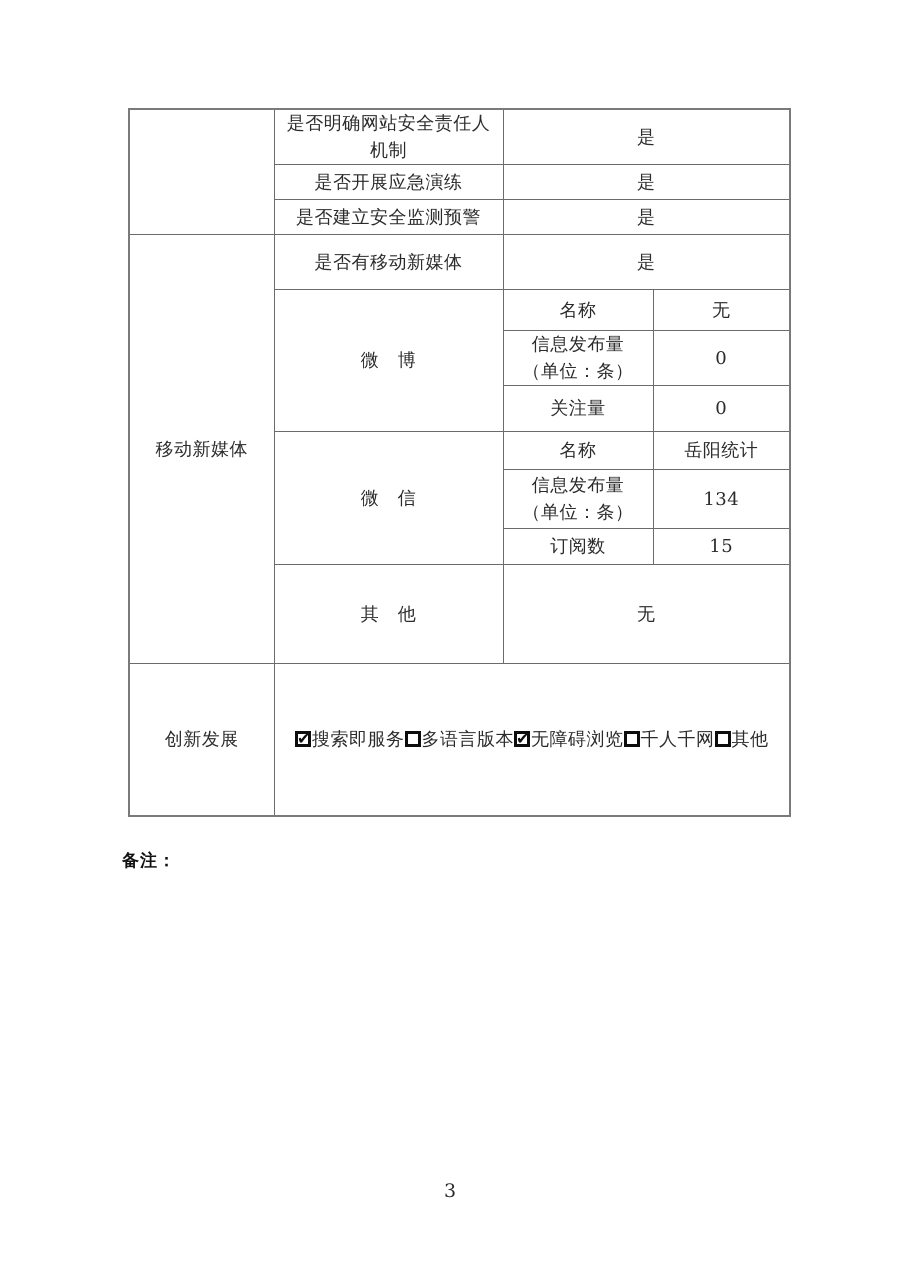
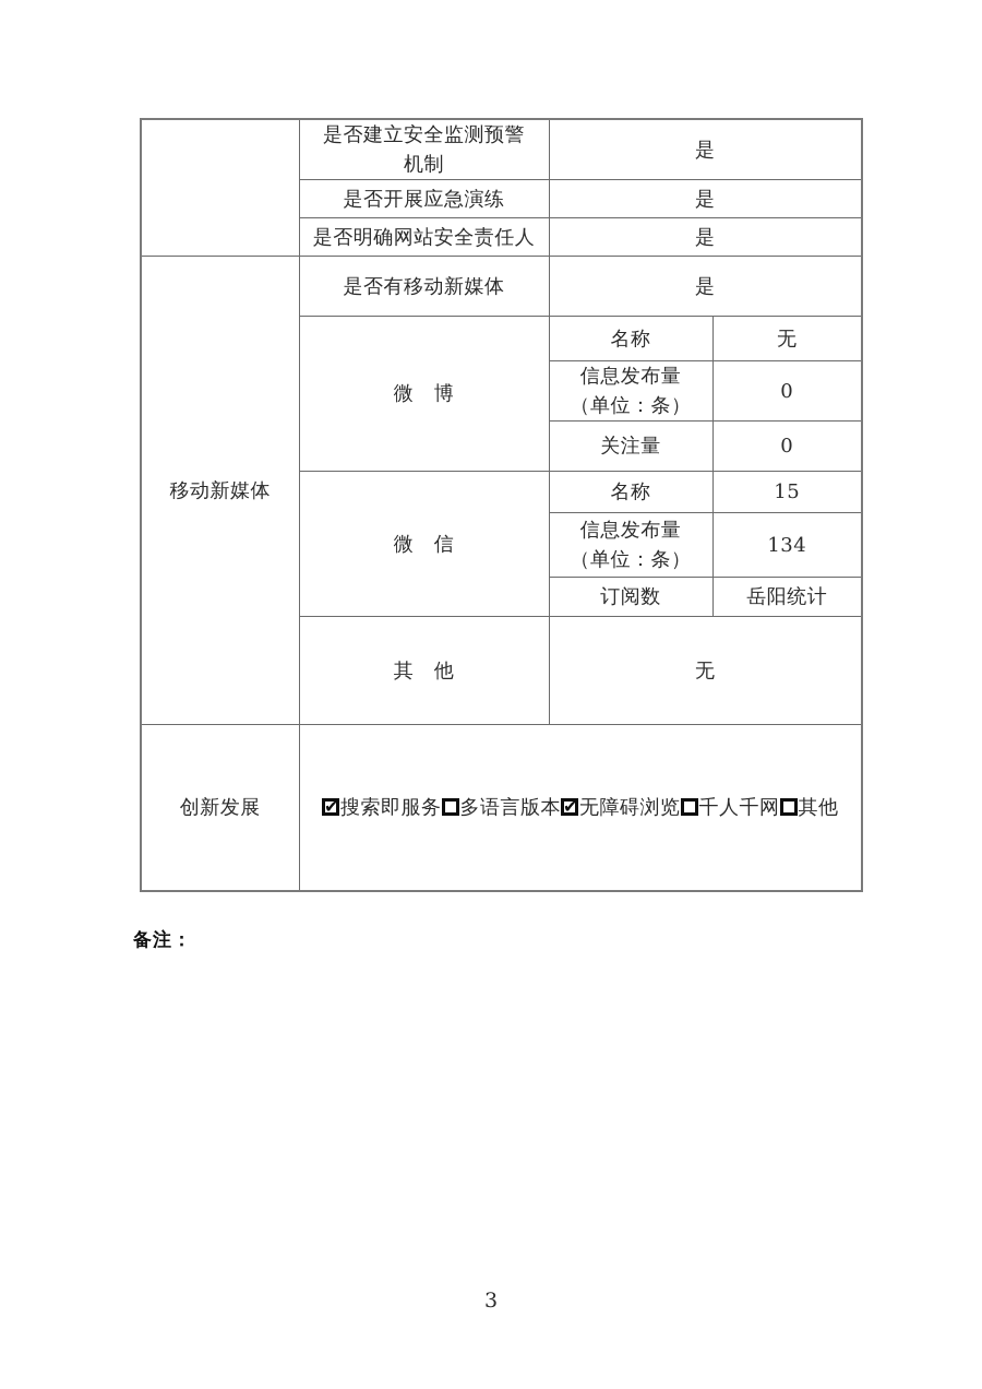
- 	是否明确网站安全责任人 机制	是
+ 	是否建立安全监测预警 机制	是
  是否开展应急演练	是
- 是否建立安全监测预警	是
+ 是否明确网站安全责任人	是
  移动新媒体	是否有移动新媒体	是
  微 博	名称	无
  信息发布量 （单位：条）	0
  关注量	0
- 微 信	名称	岳阳统计
+ 微 信	名称	15
  信息发布量 （单位：条）	134
- 订阅数	15
+ 订阅数	岳阳统计
  其 他	无
  创新发展	搜索即服务 多语言版本 无障碍浏览 千人千网 其他
  备注：
  3
